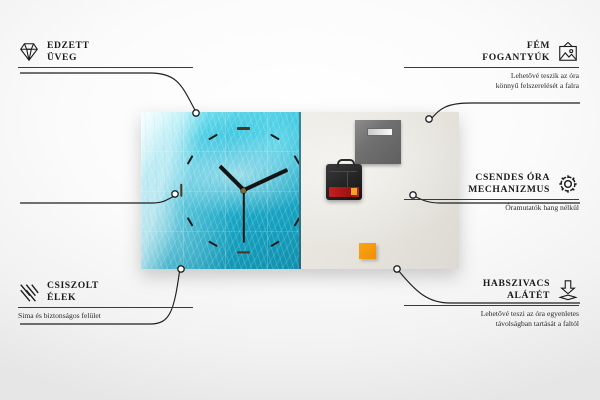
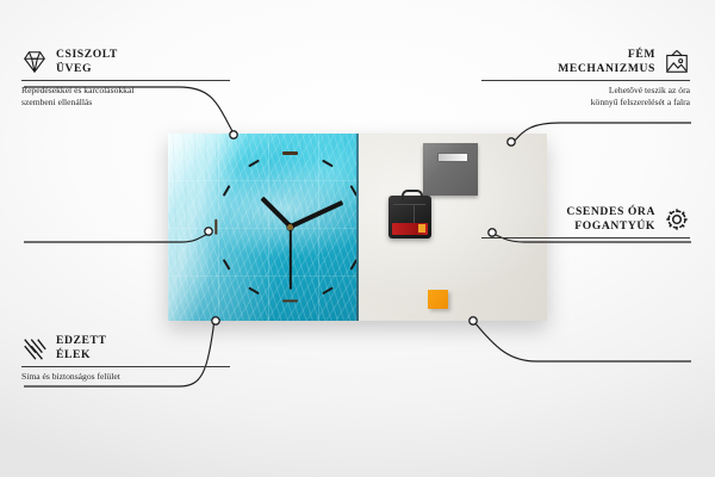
- EDZETT
+ CSISZOLT
  ÜVEG
+ Repedésekkel és karcolásokkal
+ szembeni ellenállás
- CSISZOLT
+ EDZETT
  ÉLEK
  Sima és biztonságos felület
  FÉM
- FOGANTYÚK
+ MECHANIZMUS
  Lehetővé teszik az óra
  könnyű felszerelését a falra
  CSENDES ÓRA
- MECHANIZMUS
+ FOGANTYÚK
- Óramutatók hang nélkül
- HABSZIVACS
- ALÁTÉT
- Lehetővé teszi az óra egyenletes
- távolságban tartását a faltól
